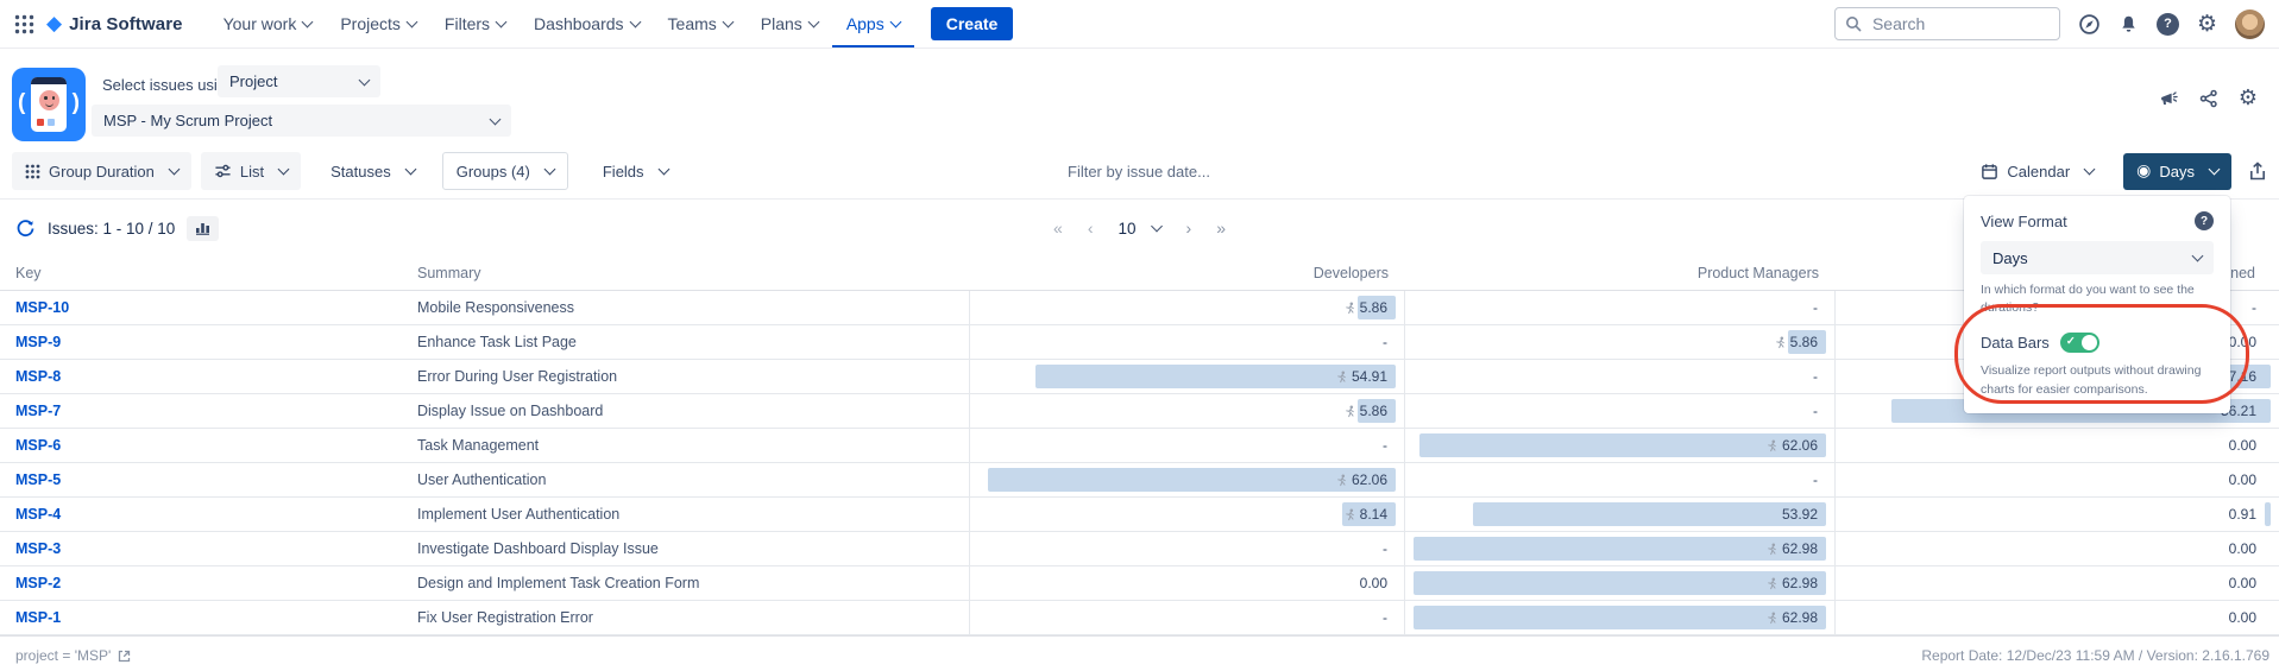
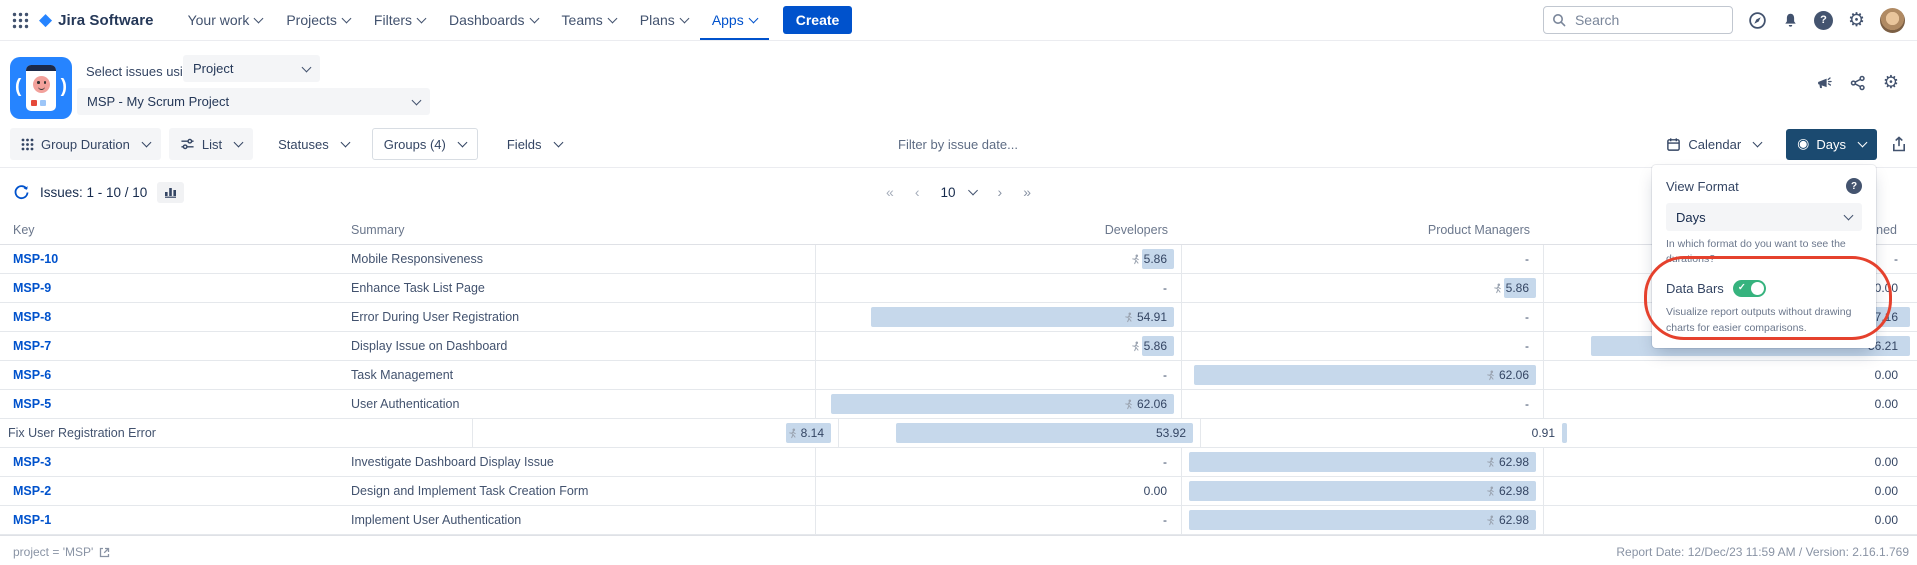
  ◆
  Jira Software
  Your work
  Projects
  Filters
  Dashboards
  Teams
  Plans
  Apps
  Create
  Search
  ?
  ⚙
  (
  )
  Select issues usi
  Project
  MSP - My Scrum Project
  ⚙
  Group Duration
  List
  Statuses
  Groups (4)
  Fields
  Filter by issue date...
  Calendar
  ◉
  Days
  Issues: 1 - 10 / 10
  «
  ‹
  10
  ›
  »
  Key
  Summary
  Developers
  Product Managers
  MSP-10
  Mobile Responsiveness
  5.86
  -
  -
  MSP-9
  Enhance Task List Page
  -
  5.86
  0.00
  MSP-8
  Error During User Registration
  54.91
  -
  7.16
  MSP-7
  Display Issue on Dashboard
  5.86
  -
  6.21
  MSP-6
  Task Management
  -
  62.06
  0.00
  MSP-5
  User Authentication
  62.06
  -
  0.00
- MSP-4
- Implement User Authentication
+ Fix User Registration Error
  8.14
  53.92
  0.91
  MSP-3
  Investigate Dashboard Display Issue
  -
  62.98
  0.00
  MSP-2
  Design and Implement Task Creation Form
  0.00
  62.98
  0.00
  MSP-1
- Fix User Registration Error
+ Implement User Authentication
  -
  62.98
  0.00
  project = 'MSP'
  Report Date: 12/Dec/23 11:59 AM / Version: 2.16.1.769
  View Format
  ?
  Days
  In which format do you want to see the durations?
  Data Bars
  ✓
  Visualize report outputs without drawing charts for easier comparisons.
